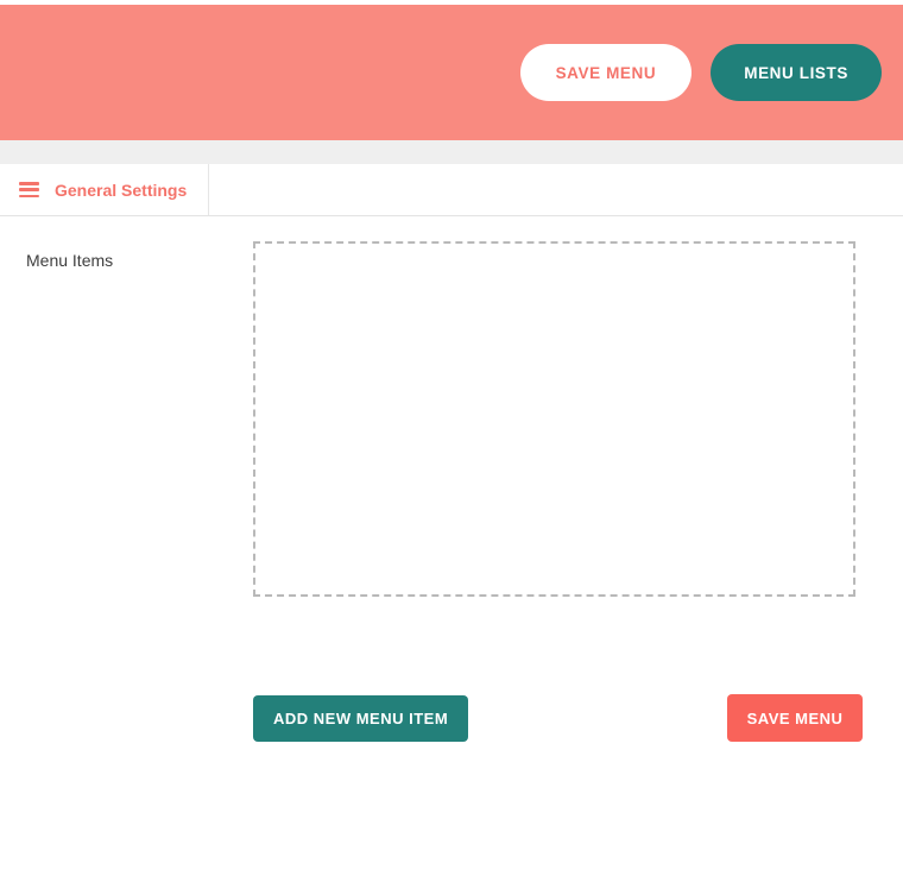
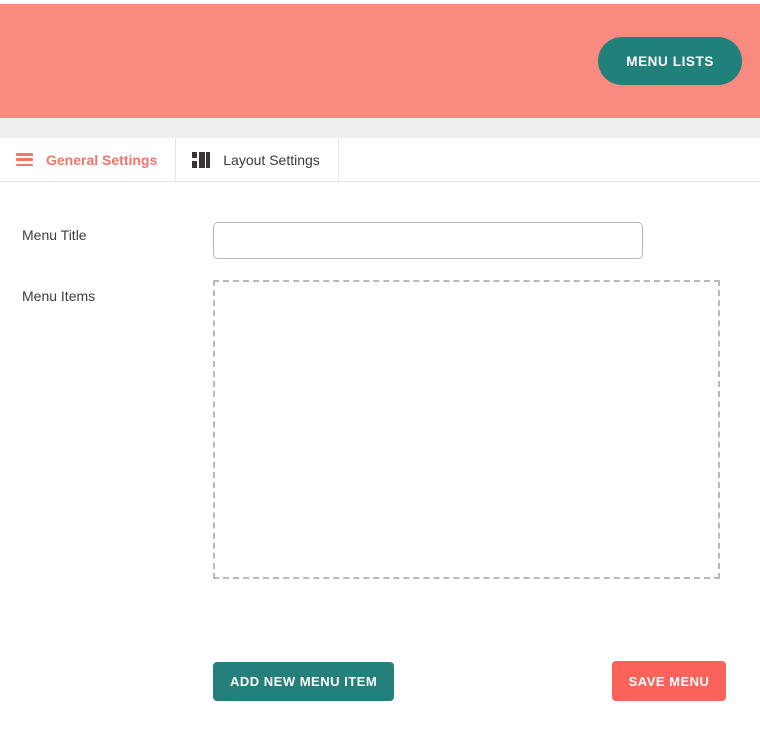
- SAVE MENU
  MENU LISTS
  General Settings
+ Layout Settings
+ Menu Title
  Menu Items
  ADD NEW MENU ITEM SAVE MENU
